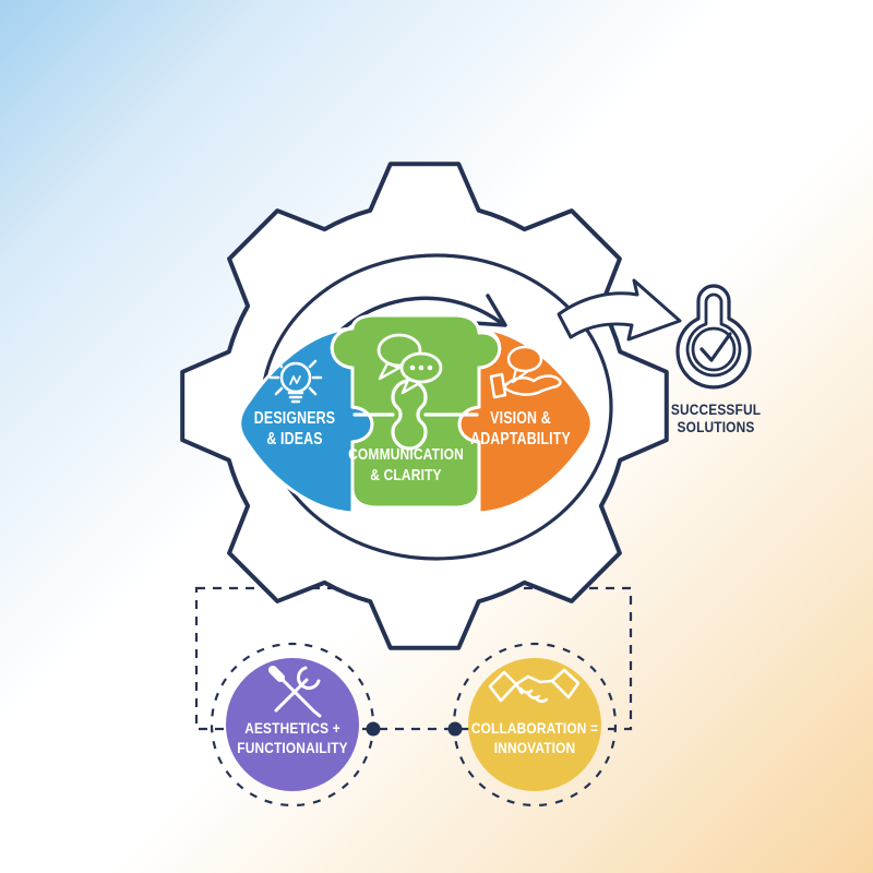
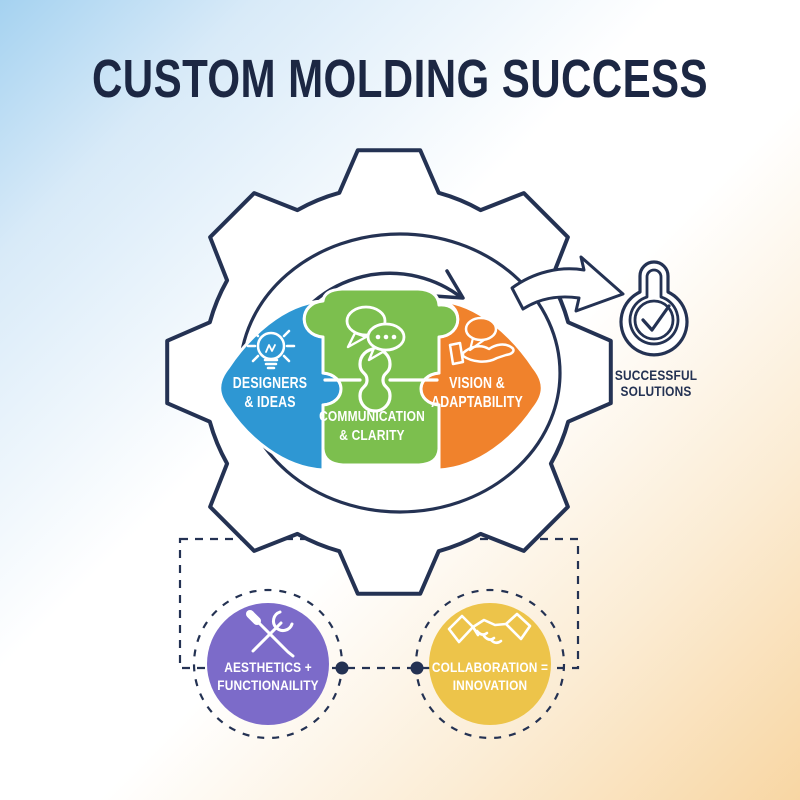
  DESIGNERS
  & IDEAS
  COMMUNICATION
  & CLARITY
  VISION &
  ADAPTABILITY
  SUCCESSFUL
  SOLUTIONS
  AESTHETICS +
  FUNCTIONAILITY
  COLLABORATION =
  INNOVATION
+ CUSTOM MOLDING SUCCESS
